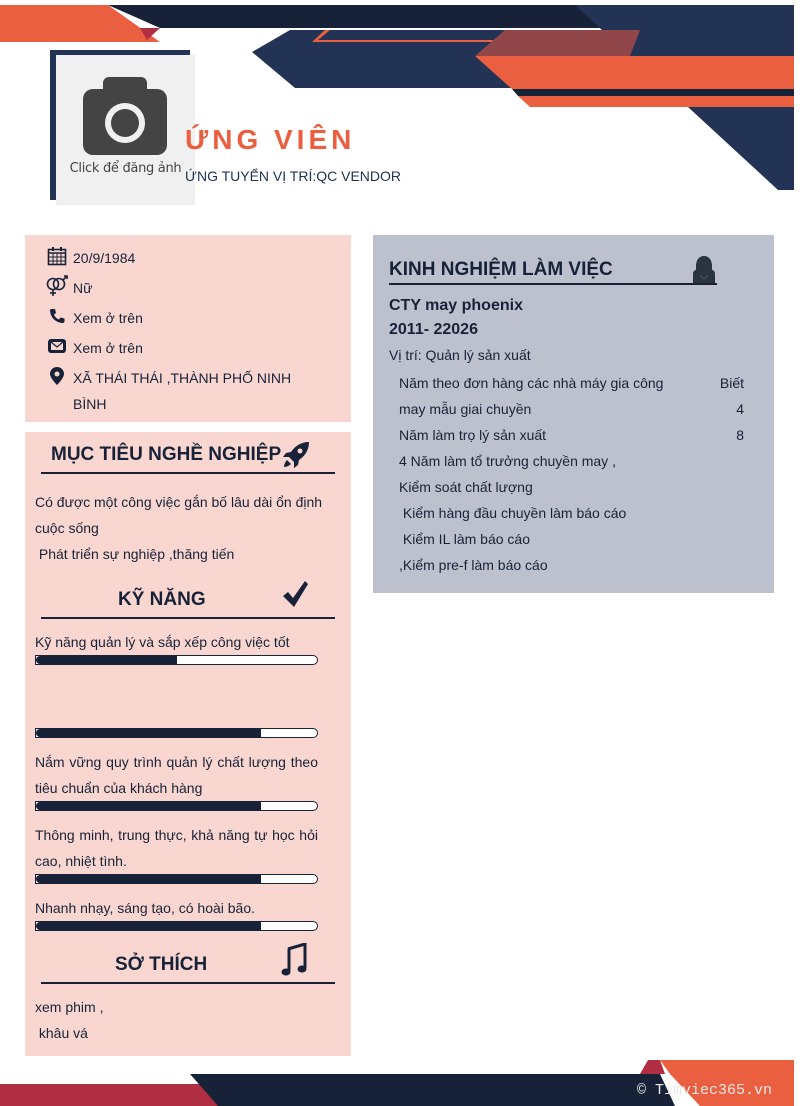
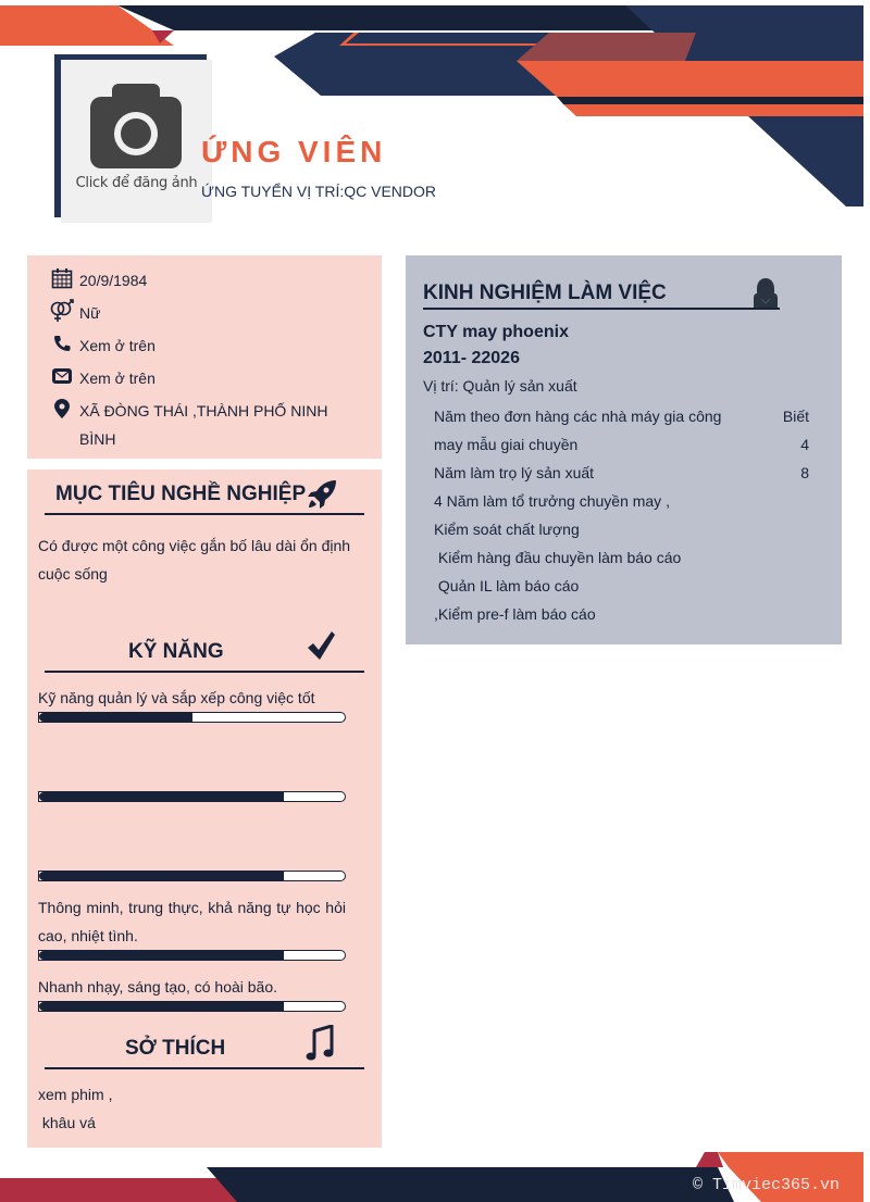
  Click để đăng ảnh
  ỨNG VIÊN
  ỨNG TUYỂN VỊ TRÍ:QC VENDOR
  20/9/1984
  Nữ
  Xem ở trên
  Xem ở trên
- XÃ THÁI THÁI ,THÀNH PHỐ NINH BÌNH
+ XÃ ĐÒNG THÁI ,THÀNH PHỐ NINH BÌNH
  MỤC TIÊU NGHỀ NGHIỆP
  Có được một công việc gắn bố lâu dài ổn định cuộc sống
- Phát triển sự nghiệp ,thăng tiến
  KỸ NĂNG
  Kỹ năng quản lý và sắp xếp công việc tốt
- Nắm vững quy trình quản lý chất lượng theo tiêu chuẩn của khách hàng
  Thông minh, trung thực, khả năng tự học hỏi cao, nhiệt tình.
  Nhanh nhạy, sáng tạo, có hoài bão.
  SỞ THÍCH
  xem phim ,
  khâu vá
  KINH NGHIỆM LÀM VIỆC
  CTY may phoenix
  2011- 22026
  Vị trí: Quản lý sản xuất
  Năm theo đơn hàng các nhà máy gia công
  Biết
  may mẫu giai chuyền
  4
  Năm làm trọ lý sản xuất
  8
  4 Năm làm tổ trưởng chuyền may ,
  Kiểm soát chất lượng
  Kiểm hàng đầu chuyền làm báo cáo
- Kiểm IL làm báo cáo
+ Quản IL làm báo cáo
  ,Kiểm pre-f làm báo cáo
  © Timviec365.vn
